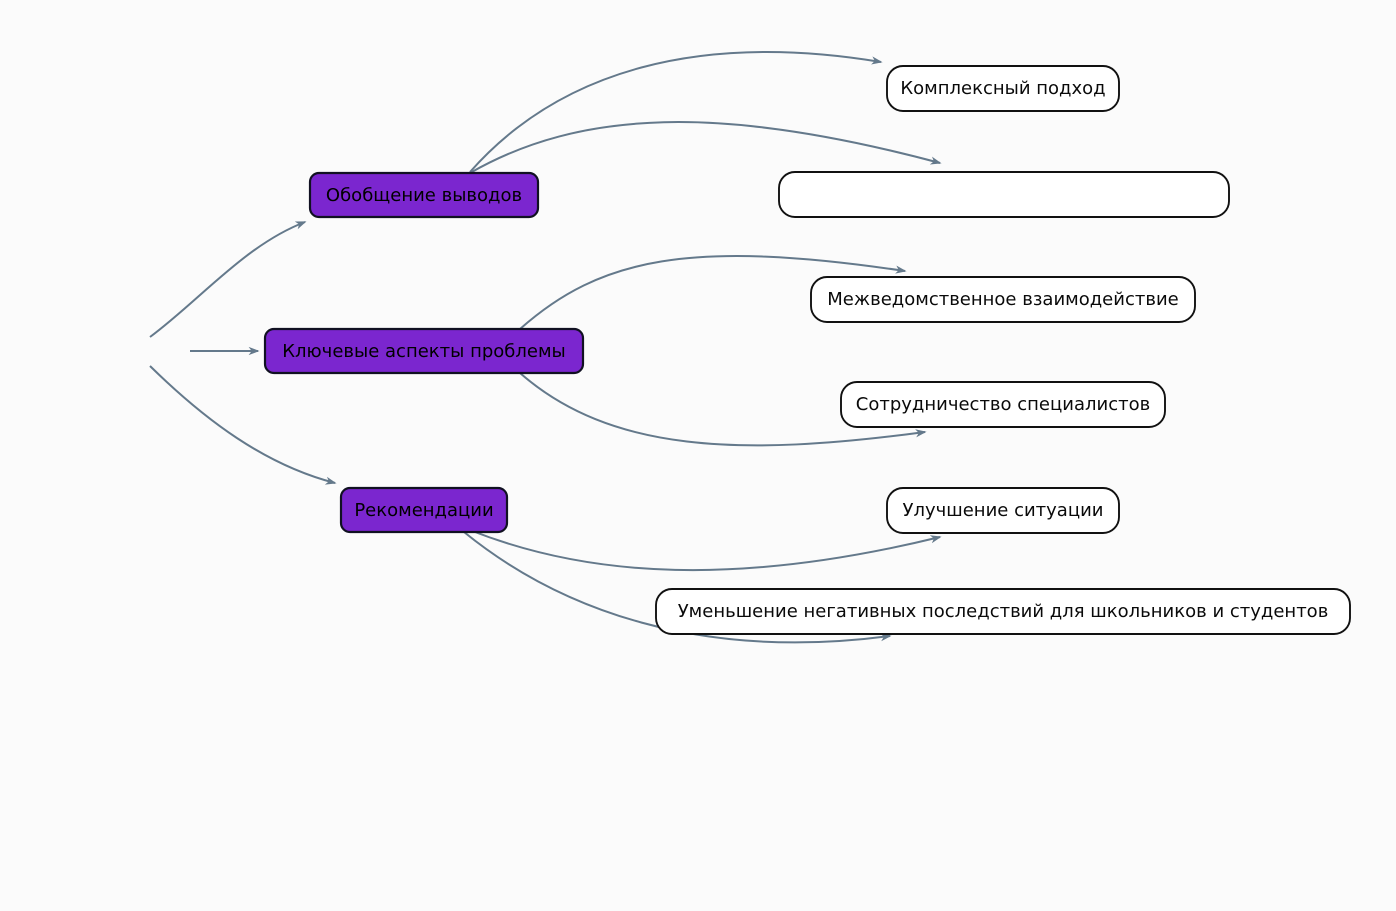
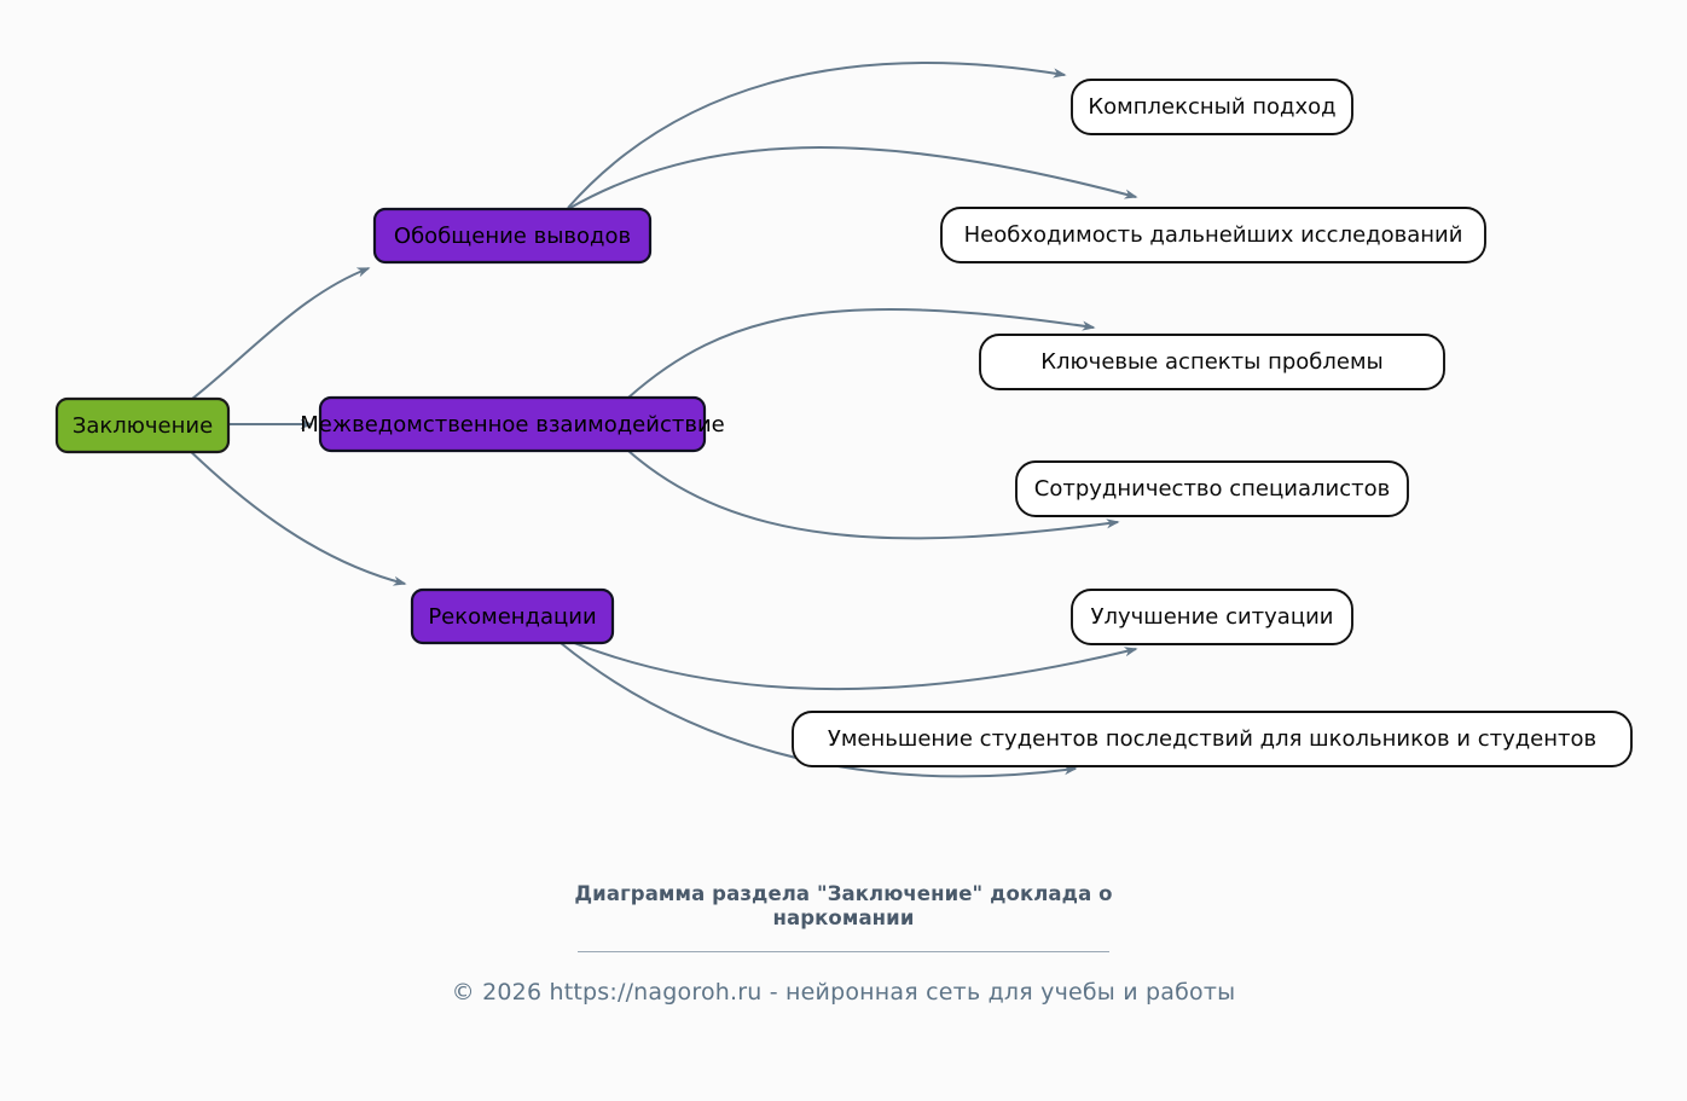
+ Заключение
  Обобщение выводов
- Ключевые аспекты проблемы
+ Межведомственное взаимодействие
  Рекомендации
  Комплексный подход
+ Необходимость дальнейших исследований
- Межведомственное взаимодействие
+ Ключевые аспекты проблемы
  Сотрудничество специалистов
  Улучшение ситуации
- Уменьшение негативных последствий для школьников и студентов
+ Уменьшение студентов последствий для школьников и студентов
+ Диаграмма раздела "Заключение" доклада о наркомании
+ © 2026 https://nagoroh.ru - нейронная сеть для учебы и работы
